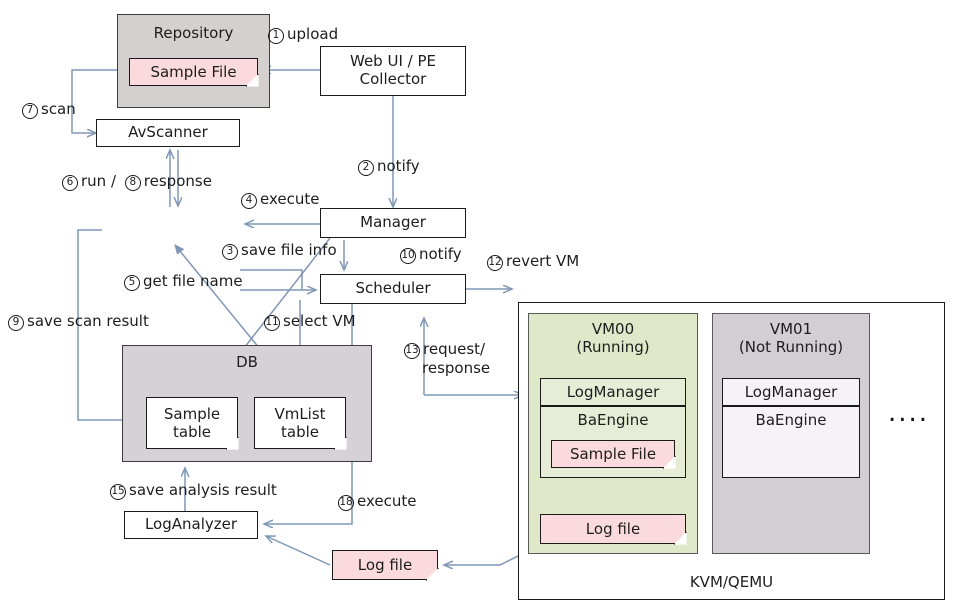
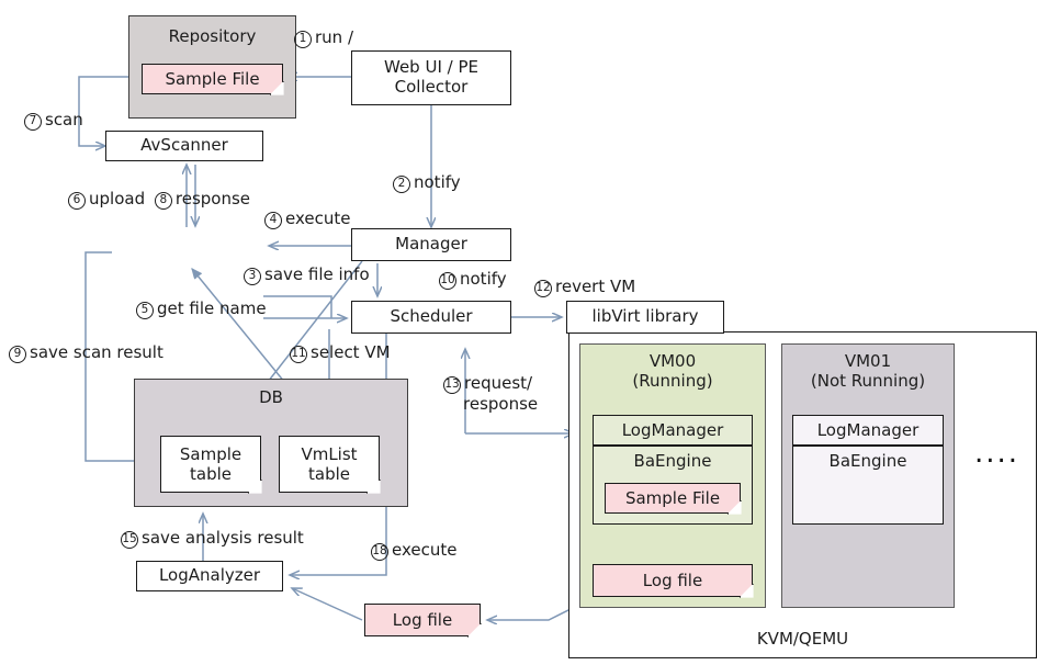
  Repository
  Sample File
  Web UI / PE
  Collector
  AvScanner
  Manager
  Scheduler
+ libVirt library
  DB
  Sample
  table
  VmList
  table
  LogAnalyzer
  Log file
  KVM/QEMU
  VM00
  (Running)
  LogManager
  BaEngine
  Sample File
  Log file
  VM01
  (Not Running)
  LogManager
  BaEngine
  ....
- 1 upload
+ 1 run /
  2 notify
  7 scan
- 6 run / 8 response
+ 6 upload 8 response
  4 execute
  3 save file info
  5 get file name
  9 save scan result
  10 notify
  11 select VM
  12 revert VM
  13 request/
  response
  18 execute
  15 save analysis result
